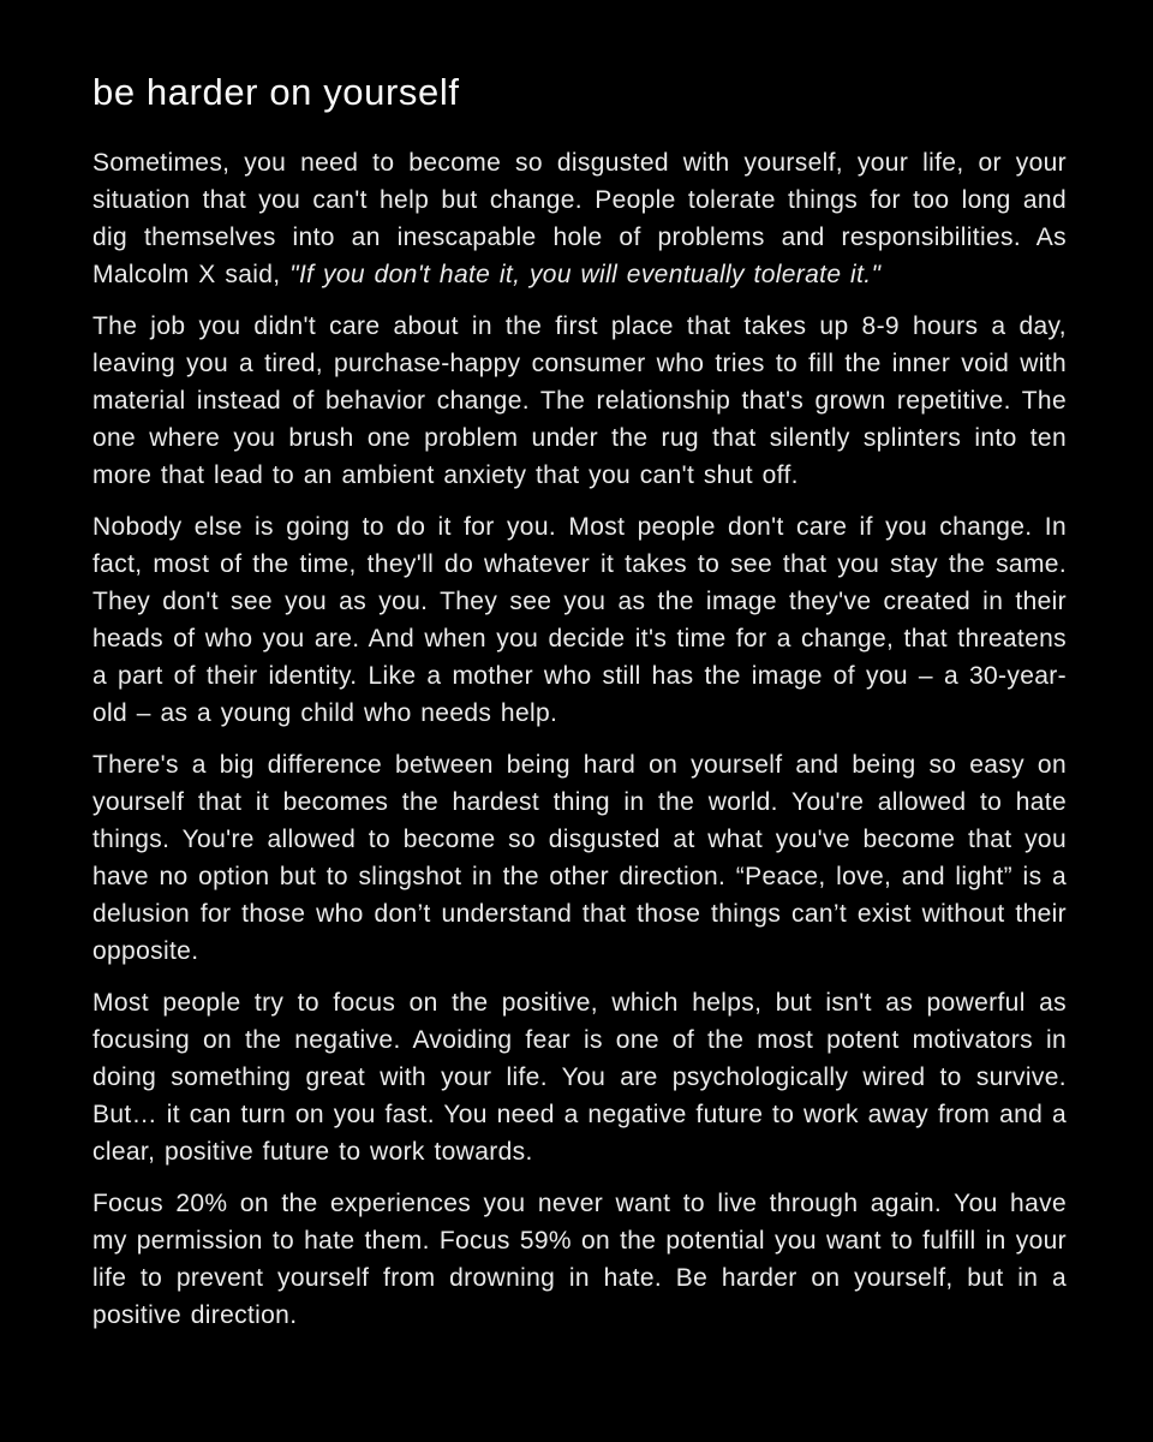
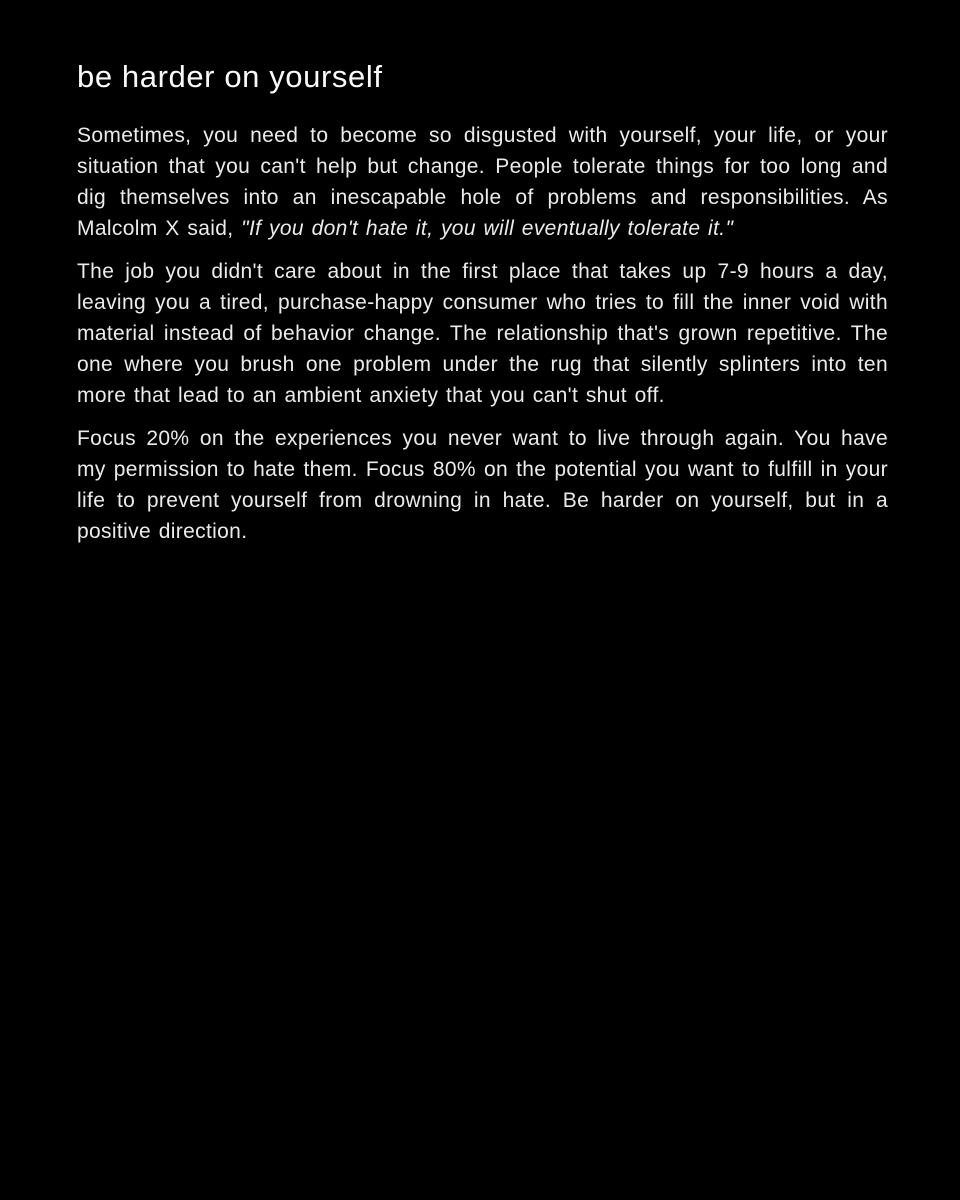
  be harder on yourself
  Sometimes, you need to become so disgusted with yourself, your life, or your situation that you can't help but change. People tolerate things for too long and dig themselves into an inescapable hole of problems and responsibilities. As Malcolm X said, "If you don't hate it, you will eventually tolerate it."
- The job you didn't care about in the first place that takes up 8-9 hours a day, leaving you a tired, purchase-happy consumer who tries to fill the inner void with material instead of behavior change. The relationship that's grown repetitive. The one where you brush one problem under the rug that silently splinters into ten more that lead to an ambient anxiety that you can't shut off.
+ The job you didn't care about in the first place that takes up 7-9 hours a day, leaving you a tired, purchase-happy consumer who tries to fill the inner void with material instead of behavior change. The relationship that's grown repetitive. The one where you brush one problem under the rug that silently splinters into ten more that lead to an ambient anxiety that you can't shut off.
- Nobody else is going to do it for you. Most people don't care if you change. In fact, most of the time, they'll do whatever it takes to see that you stay the same. They don't see you as you. They see you as the image they've created in their heads of who you are. And when you decide it's time for a change, that threatens a part of their identity. Like a mother who still has the image of you – a 30-year-old – as a young child who needs help.
- There's a big difference between being hard on yourself and being so easy on yourself that it becomes the hardest thing in the world. You're allowed to hate things. You're allowed to become so disgusted at what you've become that you have no option but to slingshot in the other direction. “Peace, love, and light” is a delusion for those who don’t understand that those things can’t exist without their opposite.
- Most people try to focus on the positive, which helps, but isn't as powerful as focusing on the negative. Avoiding fear is one of the most potent motivators in doing something great with your life. You are psychologically wired to survive. But… it can turn on you fast. You need a negative future to work away from and a clear, positive future to work towards.
- Focus 20% on the experiences you never want to live through again. You have my permission to hate them. Focus 59% on the potential you want to fulfill in your life to prevent yourself from drowning in hate. Be harder on yourself, but in a positive direction.
+ Focus 20% on the experiences you never want to live through again. You have my permission to hate them. Focus 80% on the potential you want to fulfill in your life to prevent yourself from drowning in hate. Be harder on yourself, but in a positive direction.
